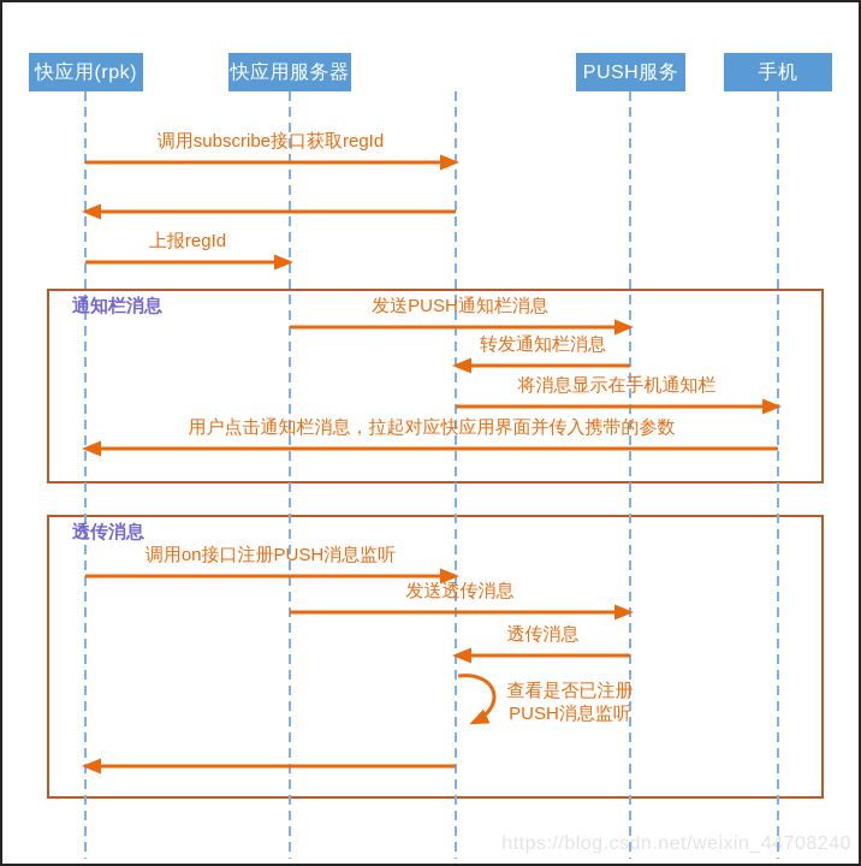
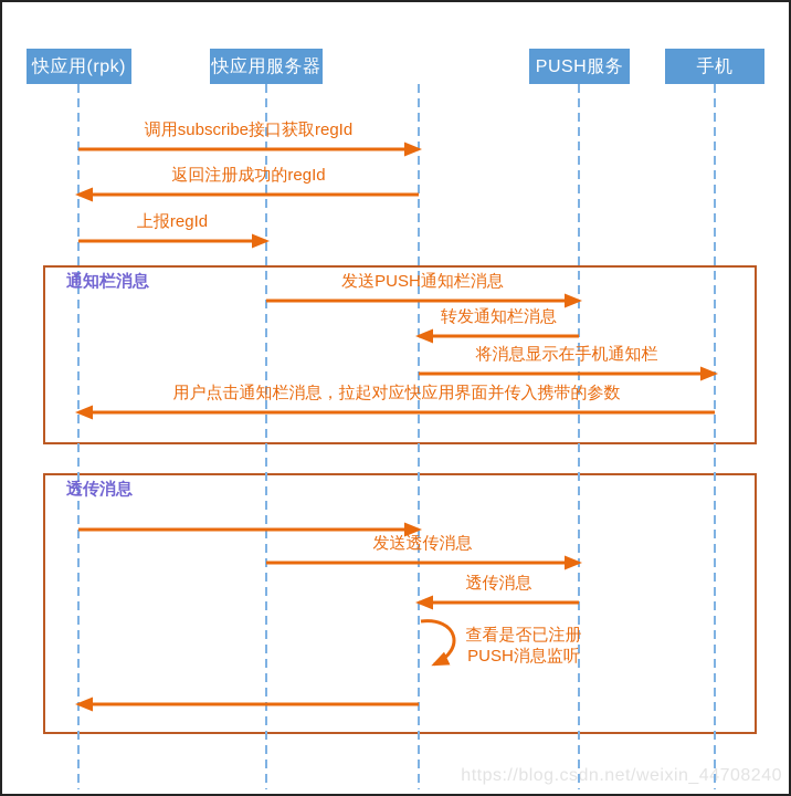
  https://blog.csdn.net/weixin_4708240
  通知栏消息
  透传消息
  调用subscribe接口获取regId
+ 返回注册成功的regId
  上报regId
  发送PUSH通知栏消息
  转发通知栏消息
  将消息显示在手机通知栏
  用户点击通知栏消息，拉起对应快应用界面并传入携带的参数
- 调用on接口注册PUSH消息监听
  发送透传消息
  透传消息
  查看是否已注册
  PUSH消息监听
  快应用(rpk)
  快应用服务器
  PUSH服务
  手机
